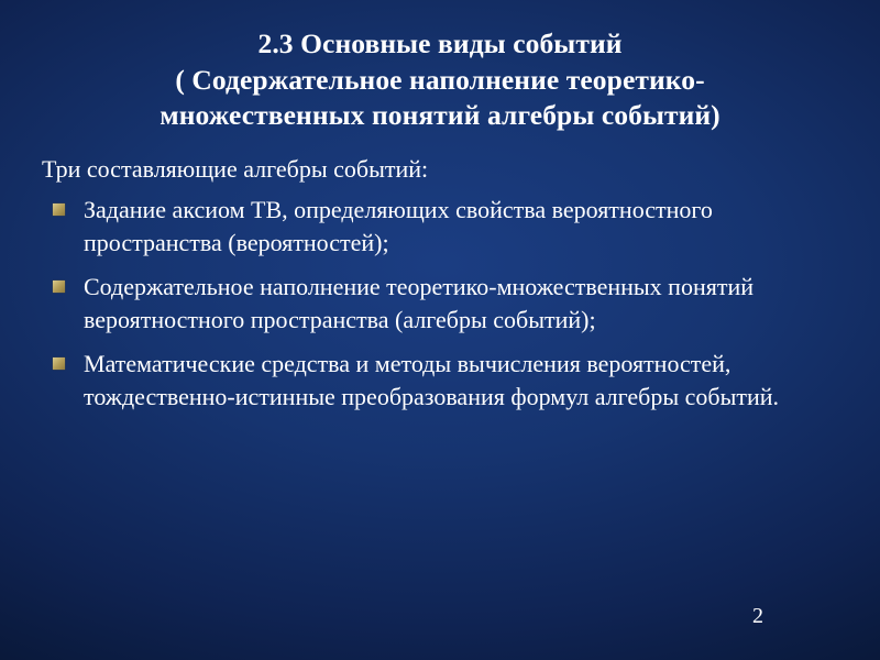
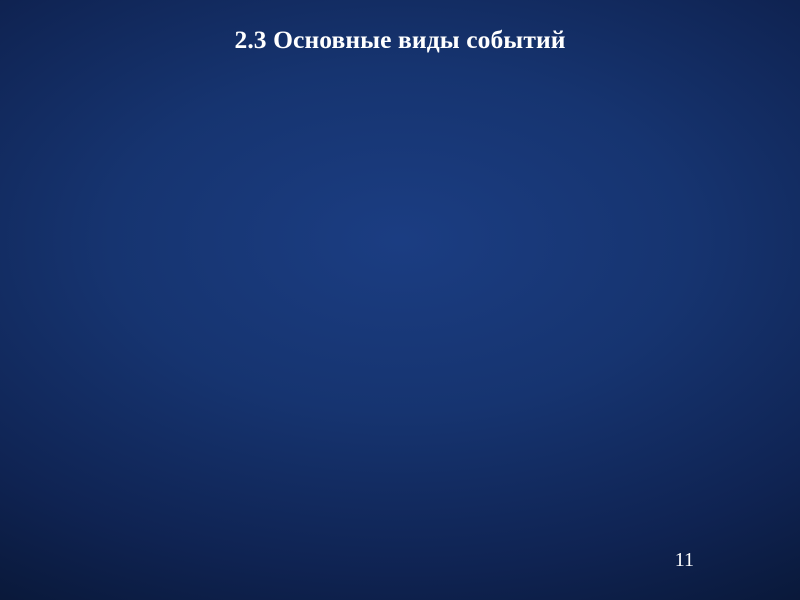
  2.3 Основные виды событий
- ( Содержательное наполнение теоретико-
- множественных понятий алгебры событий)
- Три составляющие алгебры событий:
- Задание аксиом ТВ, определяющих свойства вероятностного пространства (вероятностей);
- Содержательное наполнение теоретико-множественных понятий вероятностного пространства (алгебры событий);
- Математические средства и методы вычисления вероятностей, тождественно-истинные преобразования формул алгебры событий.
- 2
+ 11
